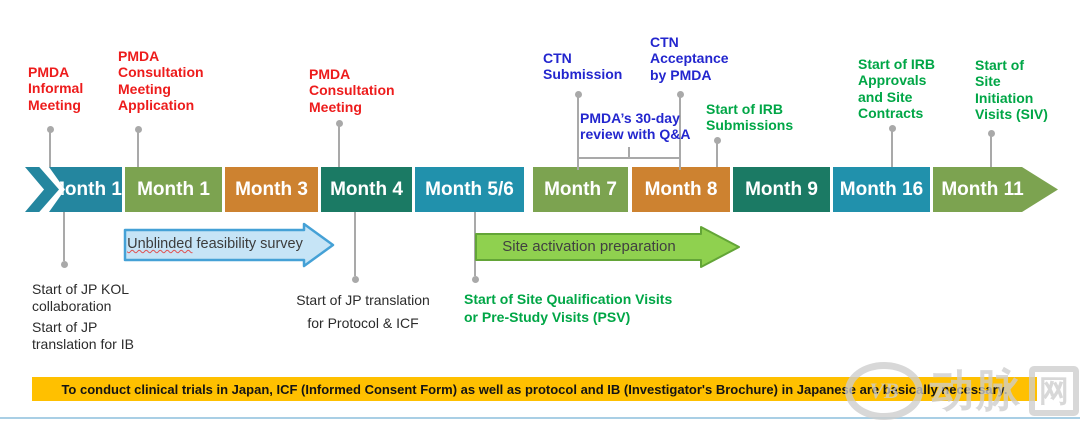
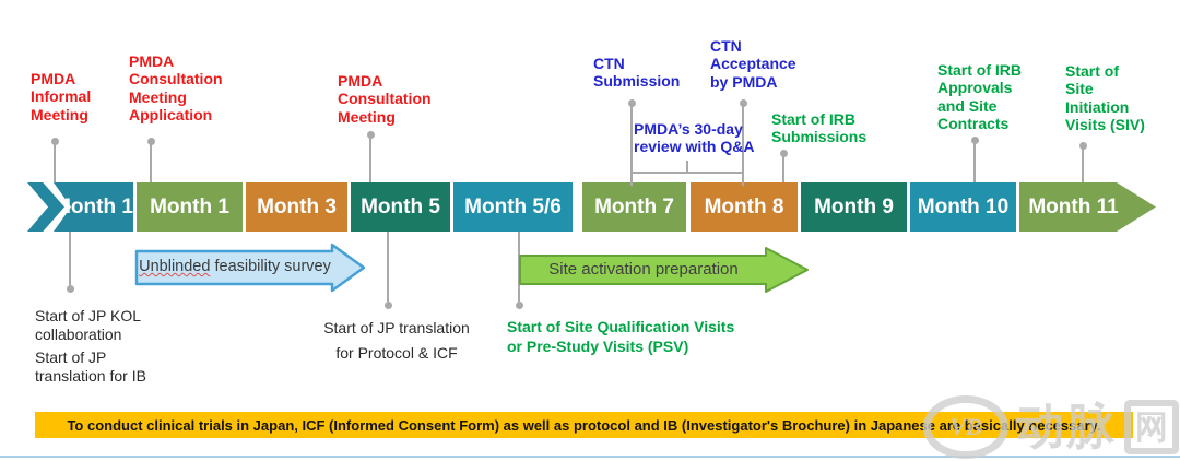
  onth 1
  Month 1
  Month 3
- Month 4
+ Month 5
  Month 5/6
  Month 7
  Month 8
  Month 9
- Month 16
+ Month 10
  Month 11
  PMDA
  Informal
  Meeting
  PMDA
  Consultation
  Meeting
  Application
  PMDA
  Consultation
  Meeting
  CTN
  Submission
  CTN
  Acceptance
  by PMDA
  Start of IRB
  Submissions
  Start of IRB
  Approvals
  and Site
  Contracts
  Start of
  Site
  Initiation
  Visits (SIV)
  PMDA’s 30-day
  review with Q&A
  Start of JP KOL
  collaboration
  Start of JP
  translation for IB
  Start of JP translation
  for Protocol & ICF
  Start of Site Qualification Visits
  or Pre-Study Visits (PSV)
  Unblinded feasibility survey
  Site activation preparation
  To conduct clinical trials in Japan, ICF (Informed Consent Form) as well as protocol and IB (Investigator's Brochure) in Japanese are basically necessary.
  VB
  动脉
  网
